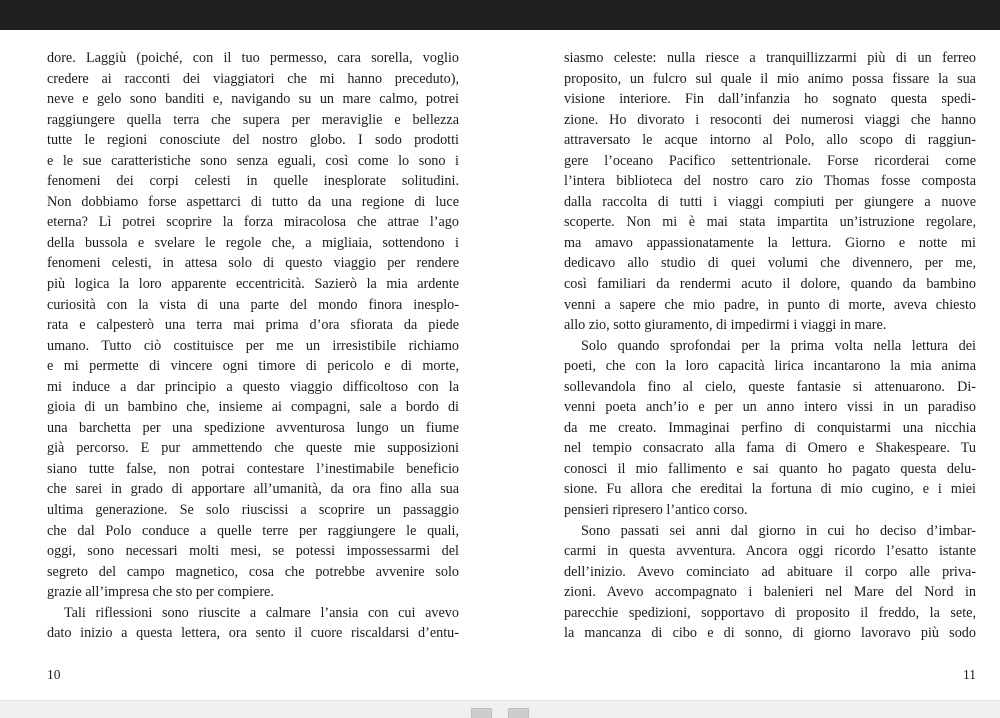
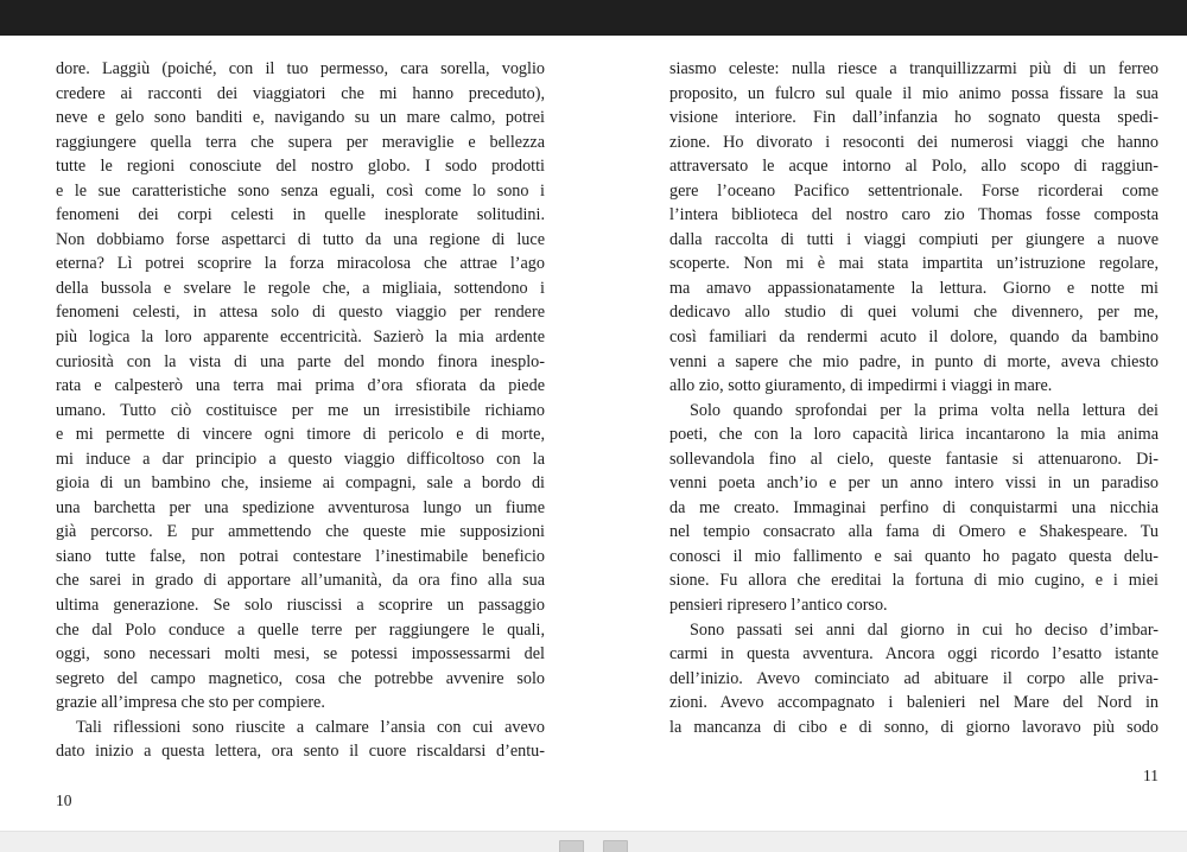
  dore. Laggiù (poiché, con il tuo permesso, cara sorella, voglio
  credere ai racconti dei viaggiatori che mi hanno preceduto),
  neve e gelo sono banditi e, navigando su un mare calmo, potrei
  raggiungere quella terra che supera per meraviglie e bellezza
  tutte le regioni conosciute del nostro globo. I sodo prodotti
  e le sue caratteristiche sono senza eguali, così come lo sono i
  fenomeni dei corpi celesti in quelle inesplorate solitudini.
  Non dobbiamo forse aspettarci di tutto da una regione di luce
  eterna? Lì potrei scoprire la forza miracolosa che attrae l’ago
  della bussola e svelare le regole che, a migliaia, sottendono i
  fenomeni celesti, in attesa solo di questo viaggio per rendere
  più logica la loro apparente eccentricità. Sazierò la mia ardente
  curiosità con la vista di una parte del mondo finora inesplo-
  rata e calpesterò una terra mai prima d’ora sfiorata da piede
  umano. Tutto ciò costituisce per me un irresistibile richiamo
  e mi permette di vincere ogni timore di pericolo e di morte,
  mi induce a dar principio a questo viaggio difficoltoso con la
  gioia di un bambino che, insieme ai compagni, sale a bordo di
  una barchetta per una spedizione avventurosa lungo un fiume
  già percorso. E pur ammettendo che queste mie supposizioni
  siano tutte false, non potrai contestare l’inestimabile beneficio
  che sarei in grado di apportare all’umanità, da ora fino alla sua
  ultima generazione. Se solo riuscissi a scoprire un passaggio
  che dal Polo conduce a quelle terre per raggiungere le quali,
  oggi, sono necessari molti mesi, se potessi impossessarmi del
  segreto del campo magnetico, cosa che potrebbe avvenire solo
  grazie all’impresa che sto per compiere.
  Tali riflessioni sono riuscite a calmare l’ansia con cui avevo
  dato inizio a questa lettera, ora sento il cuore riscaldarsi d’entu-
  10
  siasmo celeste: nulla riesce a tranquillizzarmi più di un ferreo
  proposito, un fulcro sul quale il mio animo possa fissare la sua
  visione interiore. Fin dall’infanzia ho sognato questa spedi-
  zione. Ho divorato i resoconti dei numerosi viaggi che hanno
  attraversato le acque intorno al Polo, allo scopo di raggiun-
  gere l’oceano Pacifico settentrionale. Forse ricorderai come
  l’intera biblioteca del nostro caro zio Thomas fosse composta
  dalla raccolta di tutti i viaggi compiuti per giungere a nuove
  scoperte. Non mi è mai stata impartita un’istruzione regolare,
  ma amavo appassionatamente la lettura. Giorno e notte mi
  dedicavo allo studio di quei volumi che divennero, per me,
  così familiari da rendermi acuto il dolore, quando da bambino
  venni a sapere che mio padre, in punto di morte, aveva chiesto
  allo zio, sotto giuramento, di impedirmi i viaggi in mare.
  Solo quando sprofondai per la prima volta nella lettura dei
  poeti, che con la loro capacità lirica incantarono la mia anima
  sollevandola fino al cielo, queste fantasie si attenuarono. Di-
  venni poeta anch’io e per un anno intero vissi in un paradiso
  da me creato. Immaginai perfino di conquistarmi una nicchia
  nel tempio consacrato alla fama di Omero e Shakespeare. Tu
  conosci il mio fallimento e sai quanto ho pagato questa delu-
  sione. Fu allora che ereditai la fortuna di mio cugino, e i miei
  pensieri ripresero l’antico corso.
  Sono passati sei anni dal giorno in cui ho deciso d’imbar-
  carmi in questa avventura. Ancora oggi ricordo l’esatto istante
  dell’inizio. Avevo cominciato ad abituare il corpo alle priva-
  zioni. Avevo accompagnato i balenieri nel Mare del Nord in
- parecchie spedizioni, sopportavo di proposito il freddo, la sete,
  la mancanza di cibo e di sonno, di giorno lavoravo più sodo
  11
